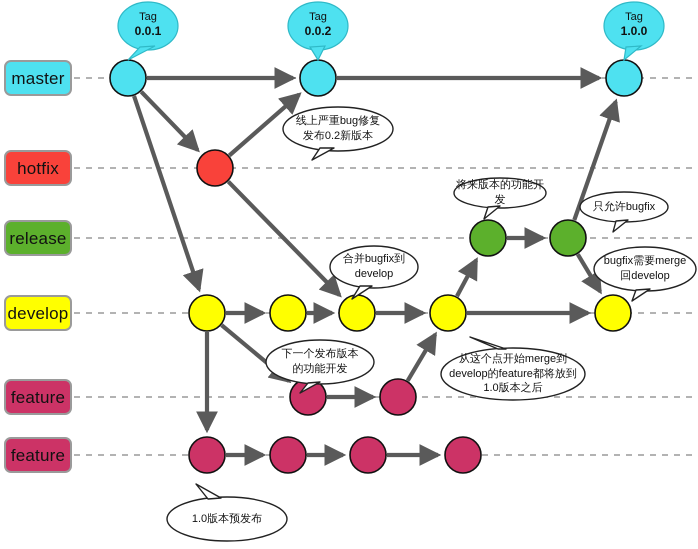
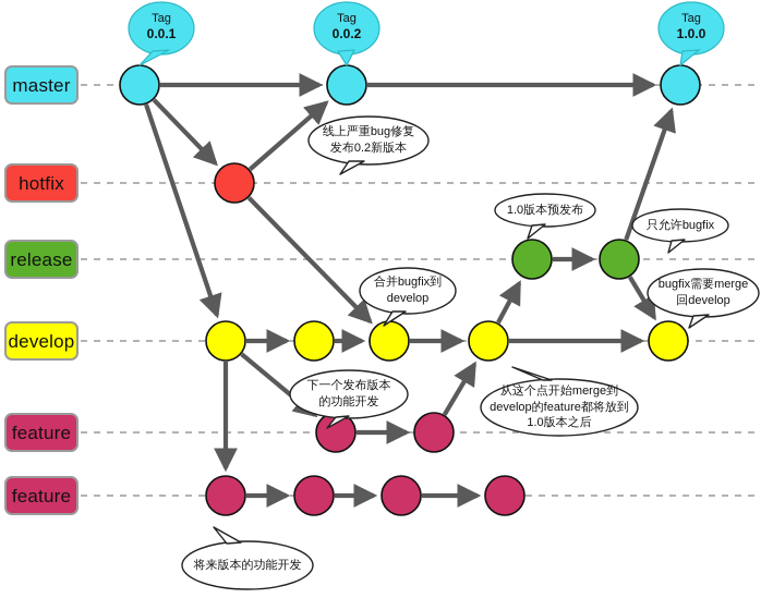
  master
  hotfix
  release
  develop
  feature
  feature
  线上严重bug修复
  发布0.2新版本
  合并bugfix到
  develop
- 将来版本的功能开发
+ 1.0版本预发布
  只允许bugfix
  bugfix需要merge
  回develop
  下一个发布版本
  的功能开发
  从这个点开始merge到
  develop的feature都将放到
  1.0版本之后
- 1.0版本预发布
+ 将来版本的功能开发
  Tag
  0.0.1
  Tag
  0.0.2
  Tag
  1.0.0
